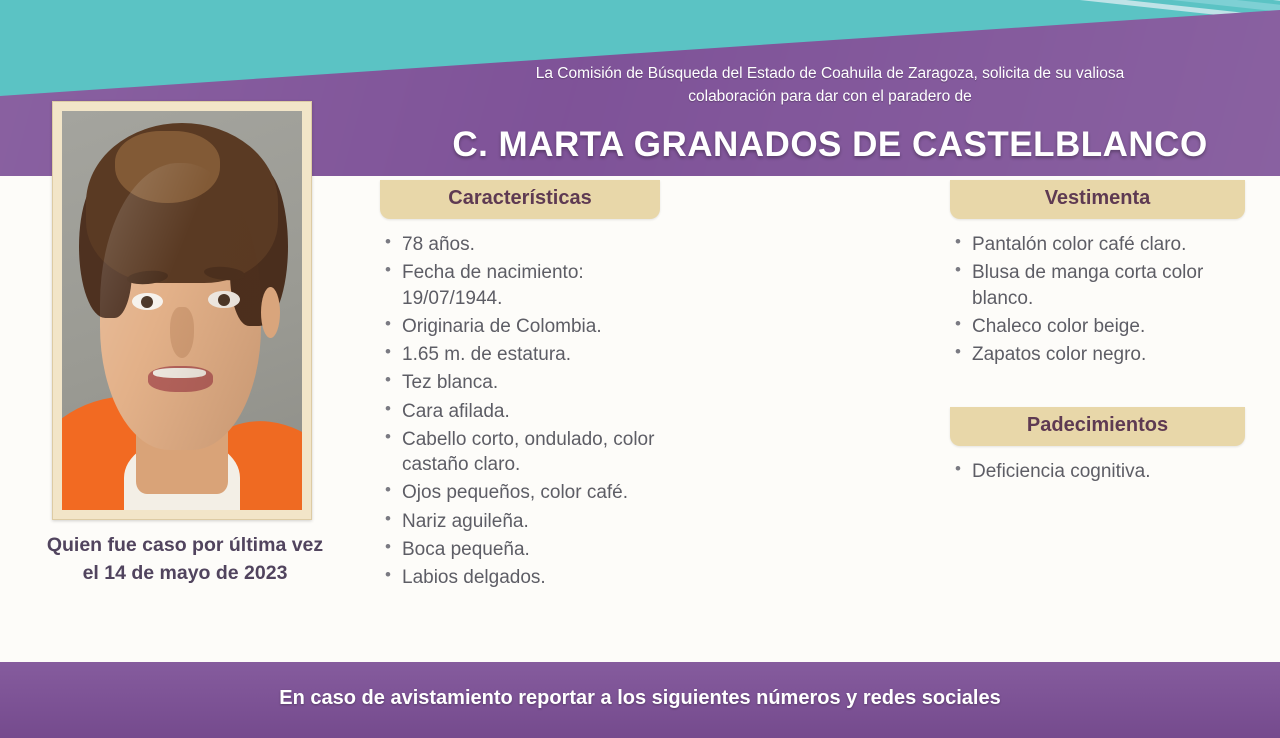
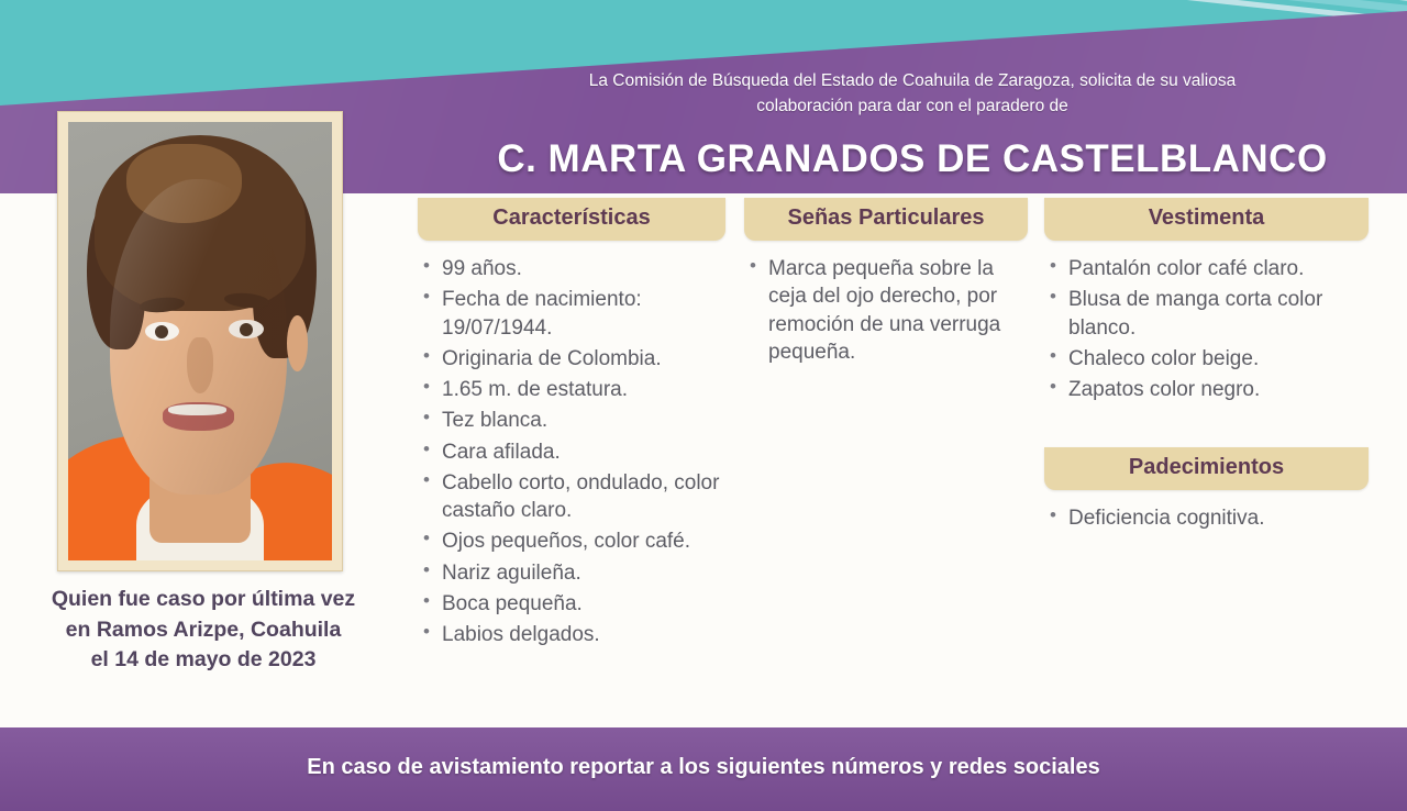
  La Comisión de Búsqueda del Estado de Coahuila de Zaragoza, solicita de su valiosa
  colaboración para dar con el paradero de
  C. MARTA GRANADOS DE CASTELBLANCO
  Quien fue caso por última vez
+ en Ramos Arizpe, Coahuila
  el 14 de mayo de 2023
  Características
- 78 años.
+ 99 años.
  Fecha de nacimiento: 19/07/1944.
  Originaria de Colombia.
  1.65 m. de estatura.
  Tez blanca.
  Cara afilada.
  Cabello corto, ondulado, color castaño claro.
  Ojos pequeños, color café.
  Nariz aguileña.
  Boca pequeña.
  Labios delgados.
+ Señas Particulares
+ Marca pequeña sobre la ceja del ojo derecho, por remoción de una verruga pequeña.
  Vestimenta
  Pantalón color café claro.
  Blusa de manga corta color blanco.
  Chaleco color beige.
  Zapatos color negro.
  Padecimientos
  Deficiencia cognitiva.
  En caso de avistamiento reportar a los siguientes números y redes sociales
